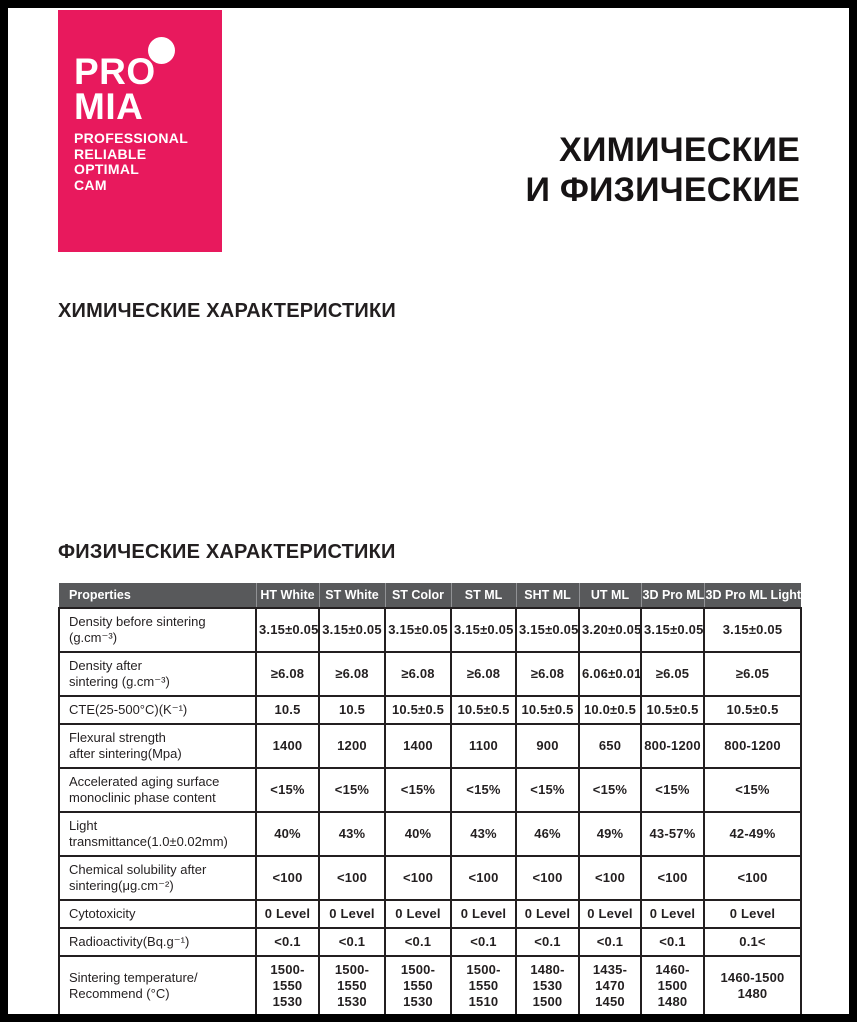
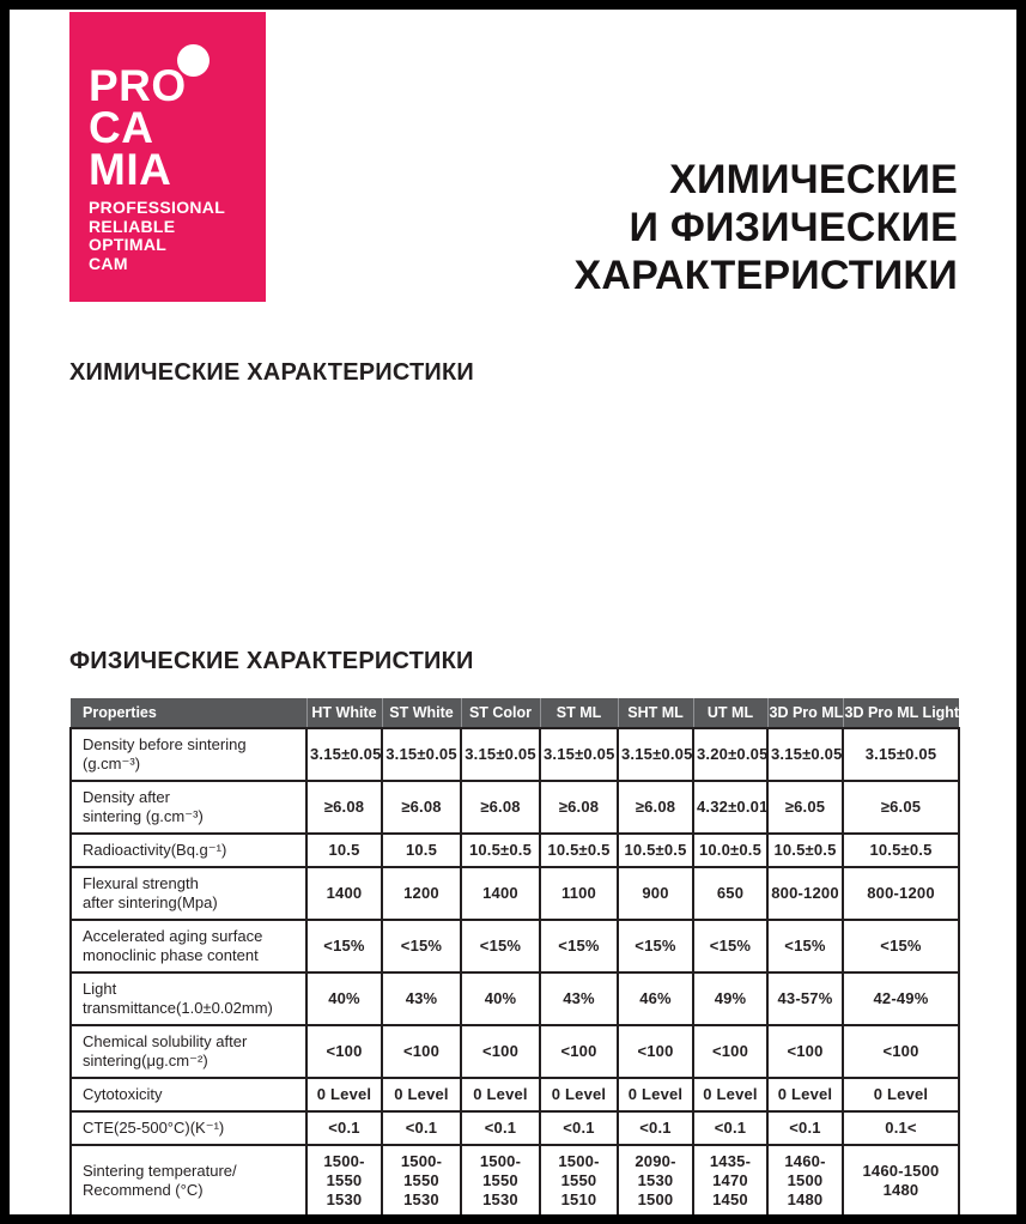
  PRO
+ CA
  MIA
  PROFESSIONAL
  RELIABLE
  OPTIMAL
  CAM
  ХИМИЧЕСКИЕ
  И ФИЗИЧЕСКИЕ
+ ХАРАКТЕРИСТИКИ
  ХИМИЧЕСКИЕ ХАРАКТЕРИСТИКИ
  ФИЗИЧЕСКИЕ ХАРАКТЕРИСТИКИ
  Properties	HT White	ST White	ST Color	ST ML	SHT ML	UT ML	3D Pro ML	3D Pro ML Light
  Density before sintering (g.cm⁻³)	3.15±0.05	3.15±0.05	3.15±0.05	3.15±0.05	3.15±0.05	3.20±0.05	3.15±0.05	3.15±0.05
- Density after sintering (g.cm⁻³)	≥6.08	≥6.08	≥6.08	≥6.08	≥6.08	6.06±0.01	≥6.05	≥6.05
+ Density after sintering (g.cm⁻³)	≥6.08	≥6.08	≥6.08	≥6.08	≥6.08	4.32±0.01	≥6.05	≥6.05
- CTE(25-500°C)(K⁻¹)	10.5	10.5	10.5±0.5	10.5±0.5	10.5±0.5	10.0±0.5	10.5±0.5	10.5±0.5
+ Radioactivity(Bq.g⁻¹)	10.5	10.5	10.5±0.5	10.5±0.5	10.5±0.5	10.0±0.5	10.5±0.5	10.5±0.5
  Flexural strength after sintering(Mpa)	1400	1200	1400	1100	900	650	800-1200	800-1200
  Accelerated aging surface monoclinic phase content	<15%	<15%	<15%	<15%	<15%	<15%	<15%	<15%
  Light transmittance(1.0±0.02mm)	40%	43%	40%	43%	46%	49%	43-57%	42-49%
  Chemical solubility after sintering(μg.cm⁻²)	<100	<100	<100	<100	<100	<100	<100	<100
  Cytotoxicity	0 Level	0 Level	0 Level	0 Level	0 Level	0 Level	0 Level	0 Level
- Radioactivity(Bq.g⁻¹)	<0.1	<0.1	<0.1	<0.1	<0.1	<0.1	<0.1	0.1<
+ CTE(25-500°C)(K⁻¹)	<0.1	<0.1	<0.1	<0.1	<0.1	<0.1	<0.1	0.1<
- Sintering temperature/ Recommend (°C)	1500-1550 1530	1500-1550 1530	1500-1550 1530	1500-1550 1510	1480-1530 1500	1435-1470 1450	1460-1500 1480	1460-1500 1480
+ Sintering temperature/ Recommend (°C)	1500-1550 1530	1500-1550 1530	1500-1550 1530	1500-1550 1510	2090-1530 1500	1435-1470 1450	1460-1500 1480	1460-1500 1480
